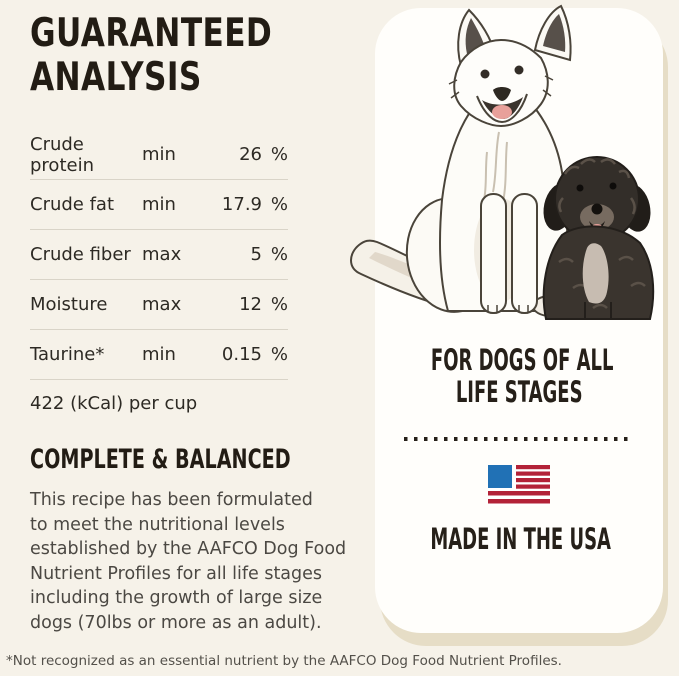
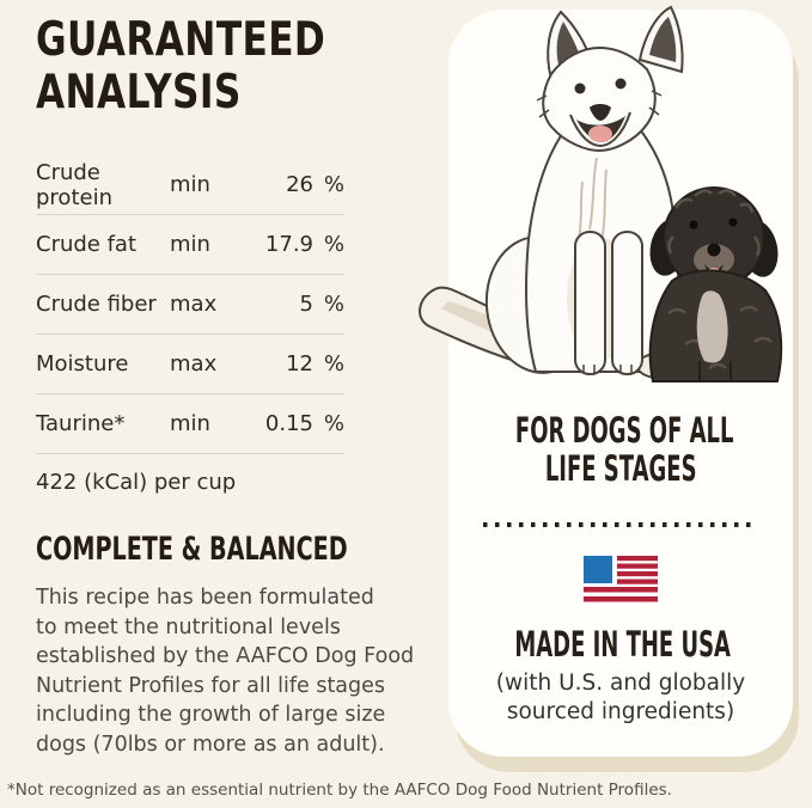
  GUARANTEED
  ANALYSIS
  Crude protein
  min
  26
  %
  Crude fat
  min
  17.9
  %
  Crude fiber
  max
  5
  %
  Moisture
  max
  12
  %
  Taurine*
  min
  0.15
  %
  422 (kCal) per cup
  COMPLETE & BALANCED
  This recipe has been formulated
  to meet the nutritional levels
  established by the AAFCO Dog Food
  Nutrient Profiles for all life stages
  including the growth of large size
  dogs (70lbs or more as an adult).
  *Not recognized as an essential nutrient by the AAFCO Dog Food Nutrient Profiles.
  FOR DOGS OF ALL
  LIFE STAGES
  MADE IN THE USA
+ (with U.S. and globally
+ sourced ingredients)
